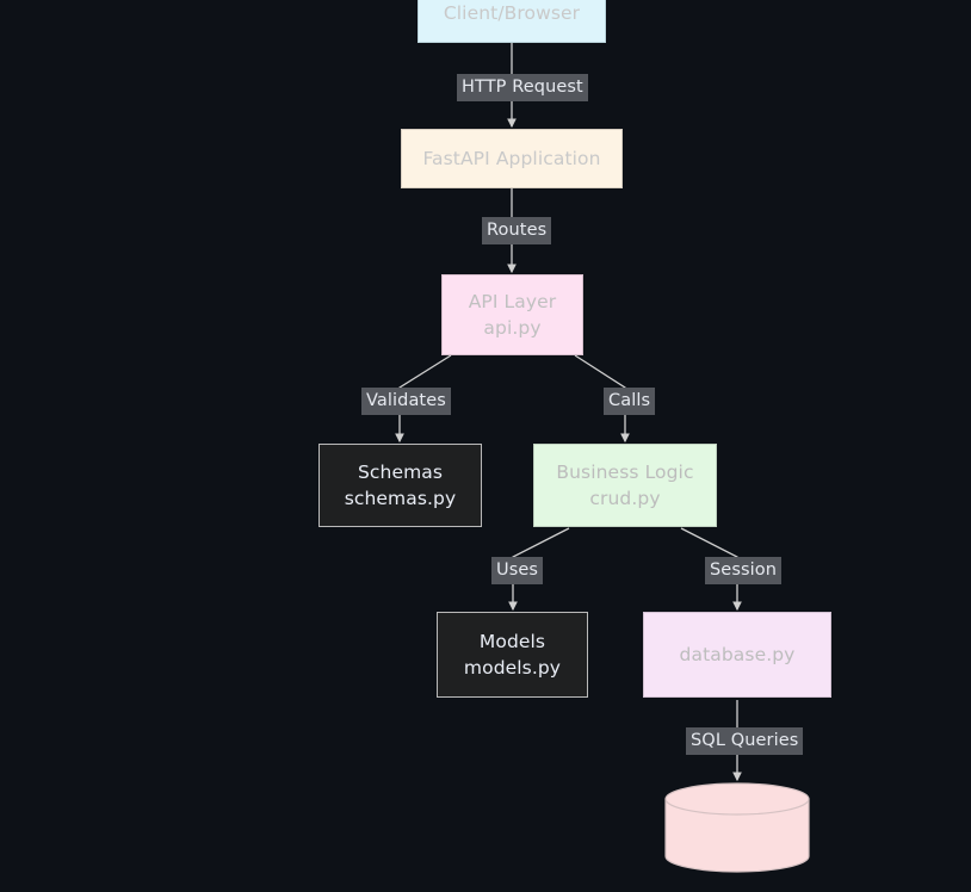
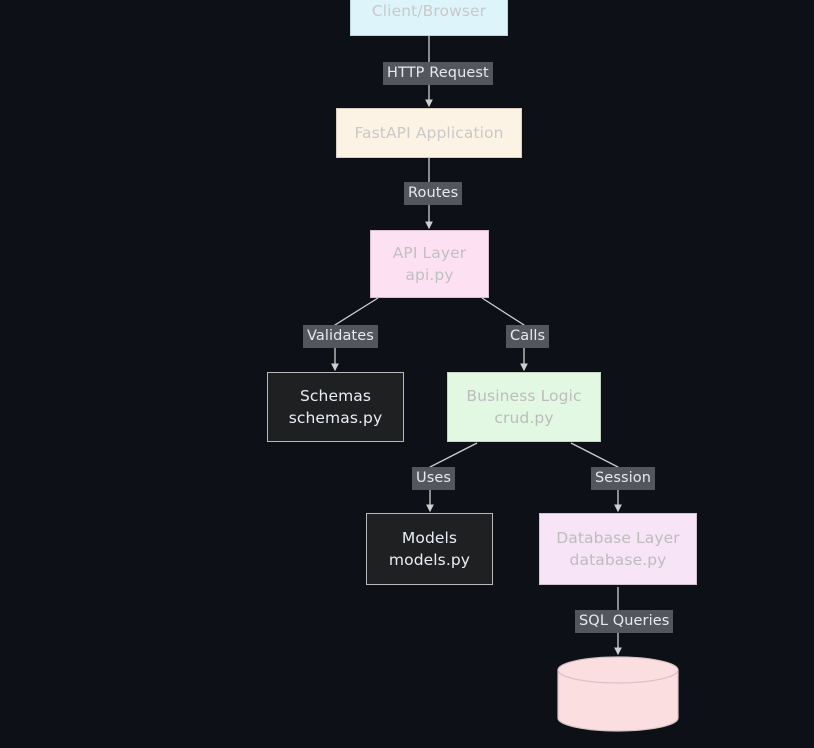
  Client/Browser
  FastAPI Application
  API Layer
  api.py
  Schemas
  schemas.py
  Business Logic
  crud.py
  Models
  models.py
+ Database Layer
  database.py
  HTTP Request
  Routes
  Validates
  Calls
  Uses
  Session
  SQL Queries
